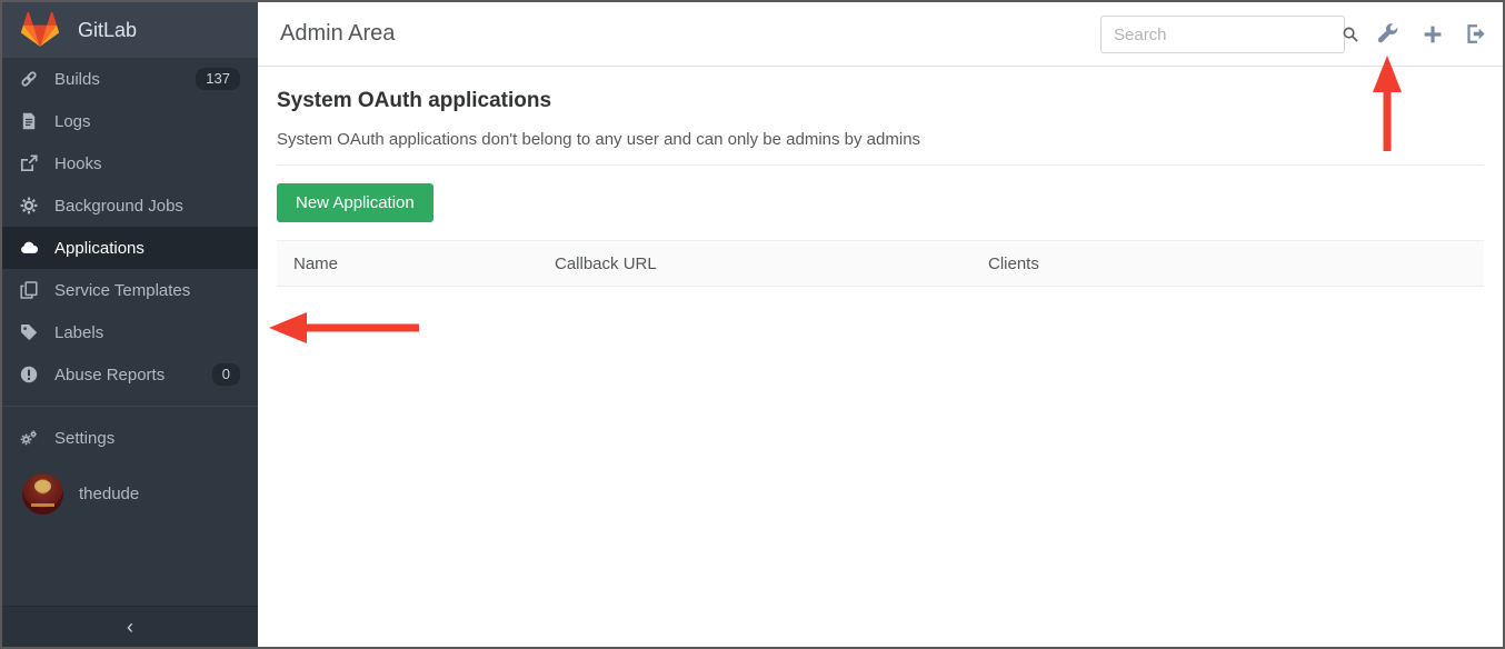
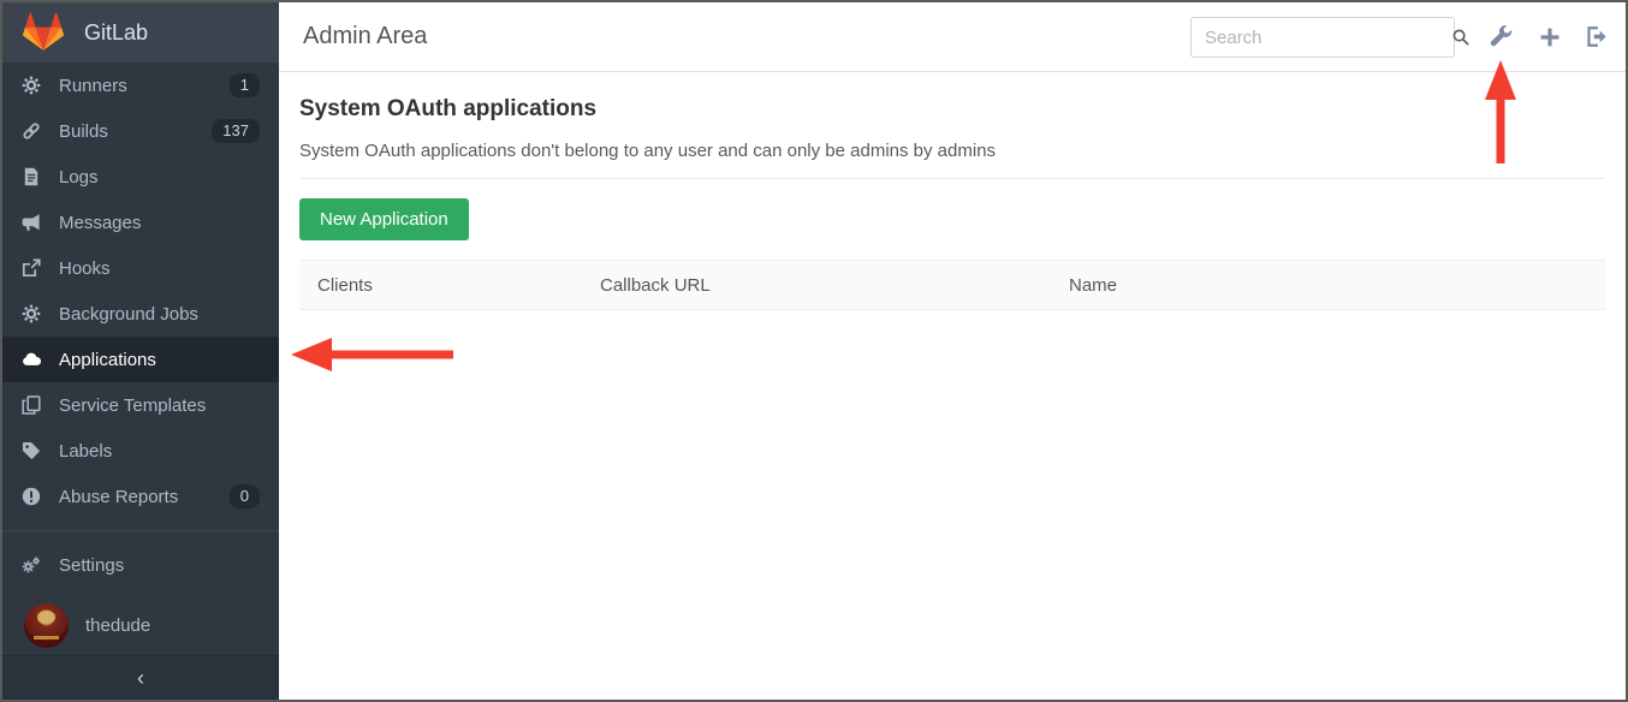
  GitLab
+ Runners
+ 1
  Builds
  137
  Logs
+ Messages
  Hooks
  Background Jobs
  Applications
  Service Templates
  Labels
  Abuse Reports
  0
  Settings
  thedude
  ‹
  Admin Area
  Search
  System OAuth applications
  System OAuth applications don't belong to any user and can only be admins by admins
  New Application
- Name
+ Clients
  Callback URL
- Clients
+ Name
